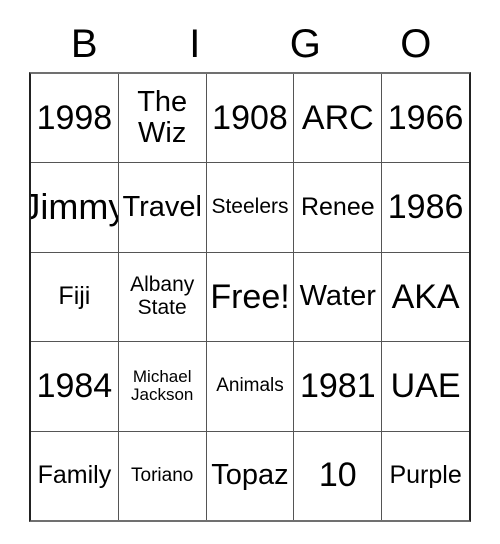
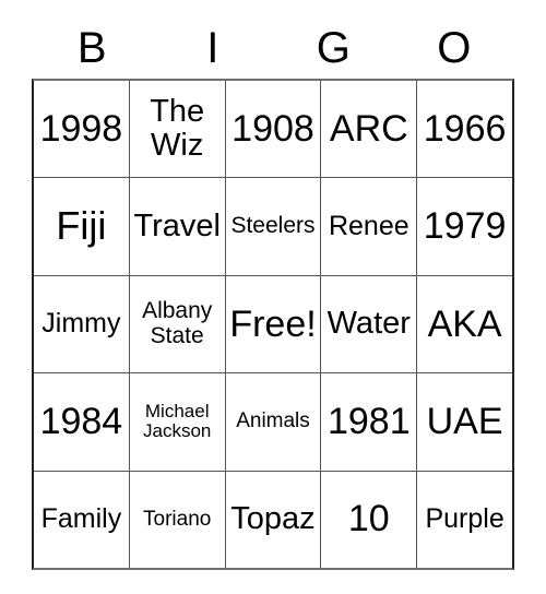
  B
  I
  G
  O
  1998
  The
  Wiz
  1908
  ARC
  1966
- Jimmy
+ Fiji
  Travel
  Steelers
  Renee
- 1986
+ 1979
- Fiji
+ Jimmy
  Albany
  State
  Free!
  Water
  AKA
  1984
  Michael
  Jackson
  Animals
  1981
  UAE
  Family
  Toriano
  Topaz
  10
  Purple
